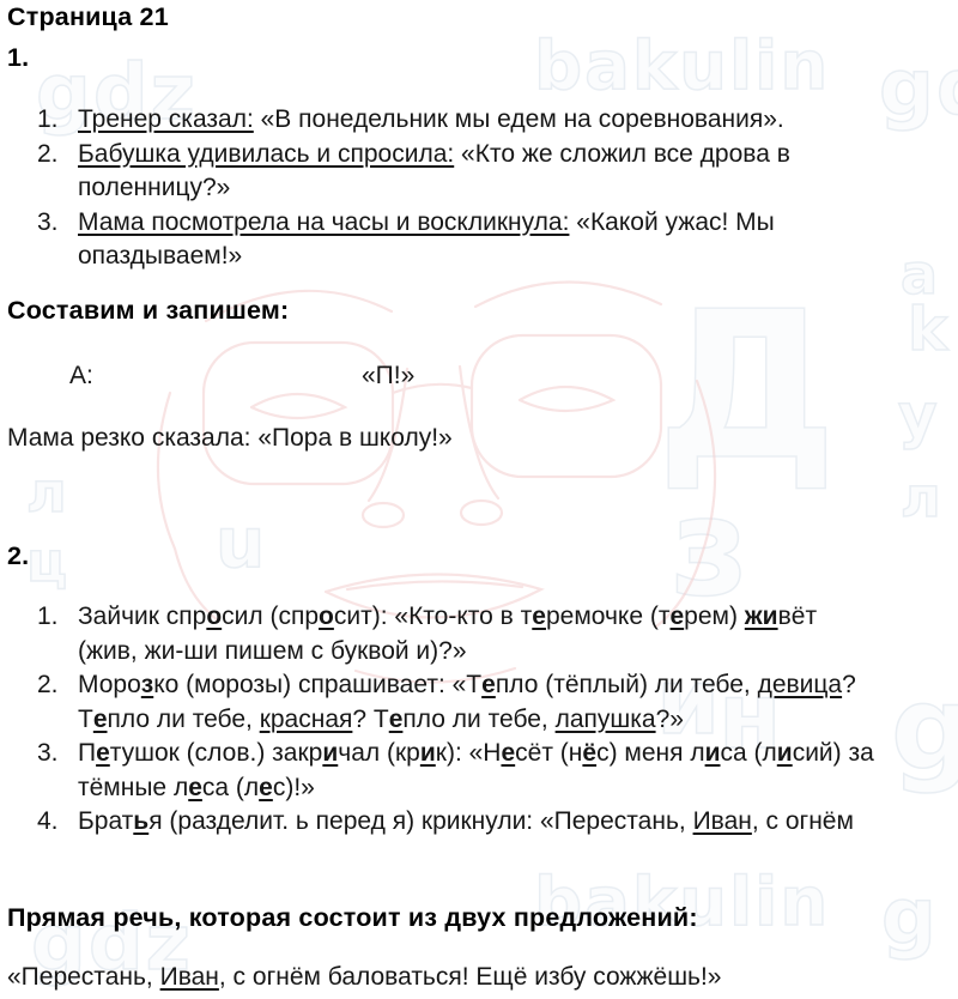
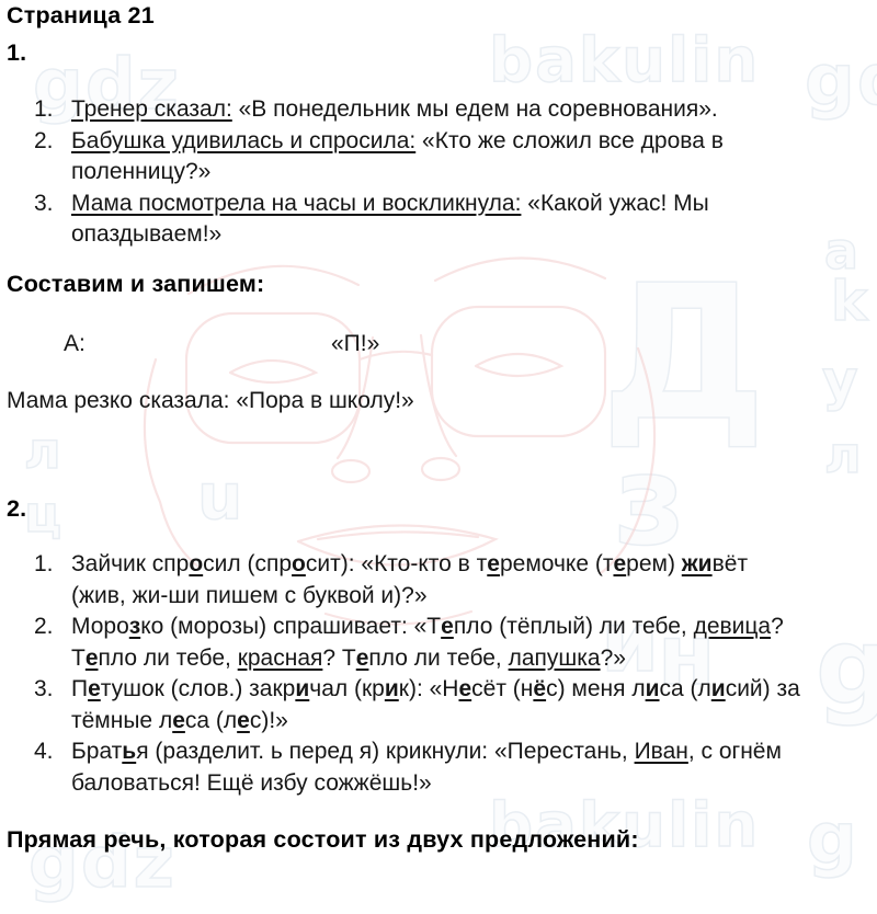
  gdz
  ц
  Д
  з
  и
  н
  gdz
  bakulin
  Страница 21
  1.
  1.
  Тренер сказал: «В понедельник мы едем на соревнования».
  2.
  Бабушка удивилась и спросила: «Кто же сложил все дрова в
  поленницу?»
  3.
  Мама посмотрела на часы и воскликнула: «Какой ужас! Мы
  опаздываем!»
  Составим и запишем:
  А:
  «П!»
  Мама резко сказала: «Пора в школу!»
  2.
  1.
  Зайчик спросил (спросит): «Кто-кто в теремочке (терем) живёт
  (жив, жи-ши пишем с буквой и)?»
  2.
  Морозко (морозы) спрашивает: «Тепло (тёплый) ли тебе, девица?
  Тепло ли тебе, красная? Тепло ли тебе, лапушка?»
  3.
  Петушок (слов.) закричал (крик): «Несёт (нёс) меня лиса (лисий) за
  тёмные леса (лес)!»
  4.
  Братья (разделит. ь перед я) крикнули: «Перестань, Иван, с огнём
+ баловаться! Ещё избу сожжёшь!»
  Прямая речь, которая состоит из двух предложений:
- «Перестань, Иван, с огнём баловаться! Ещё избу сожжёшь!»
